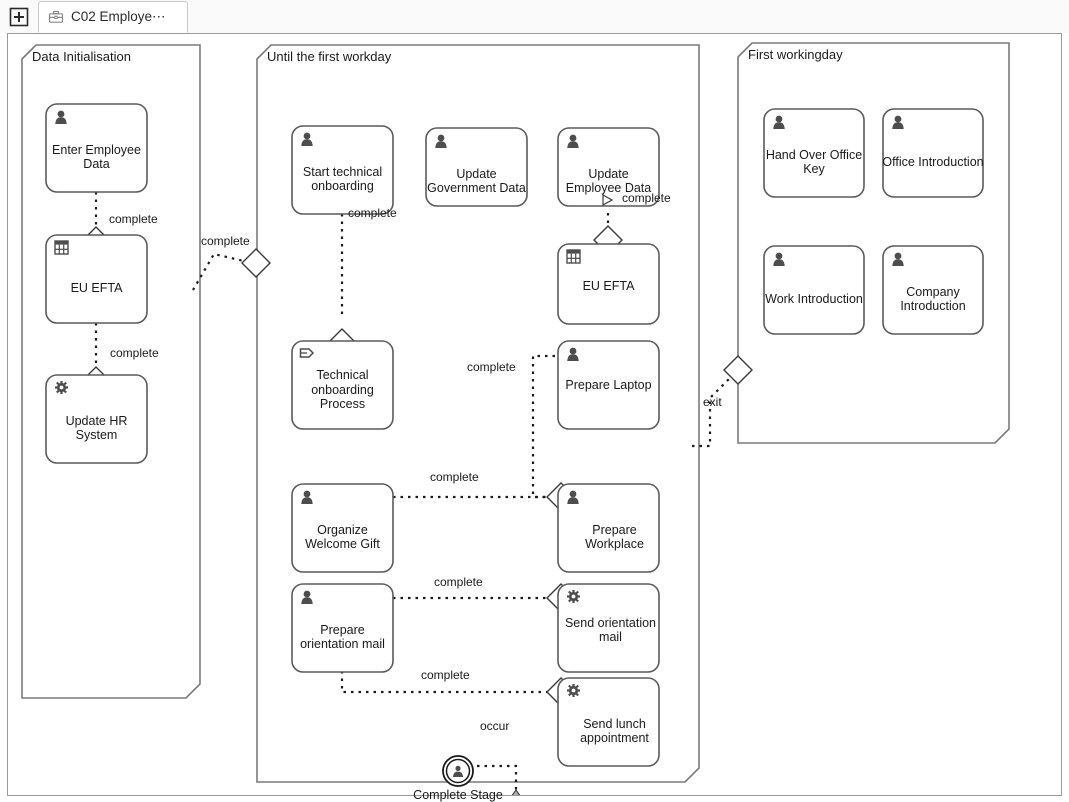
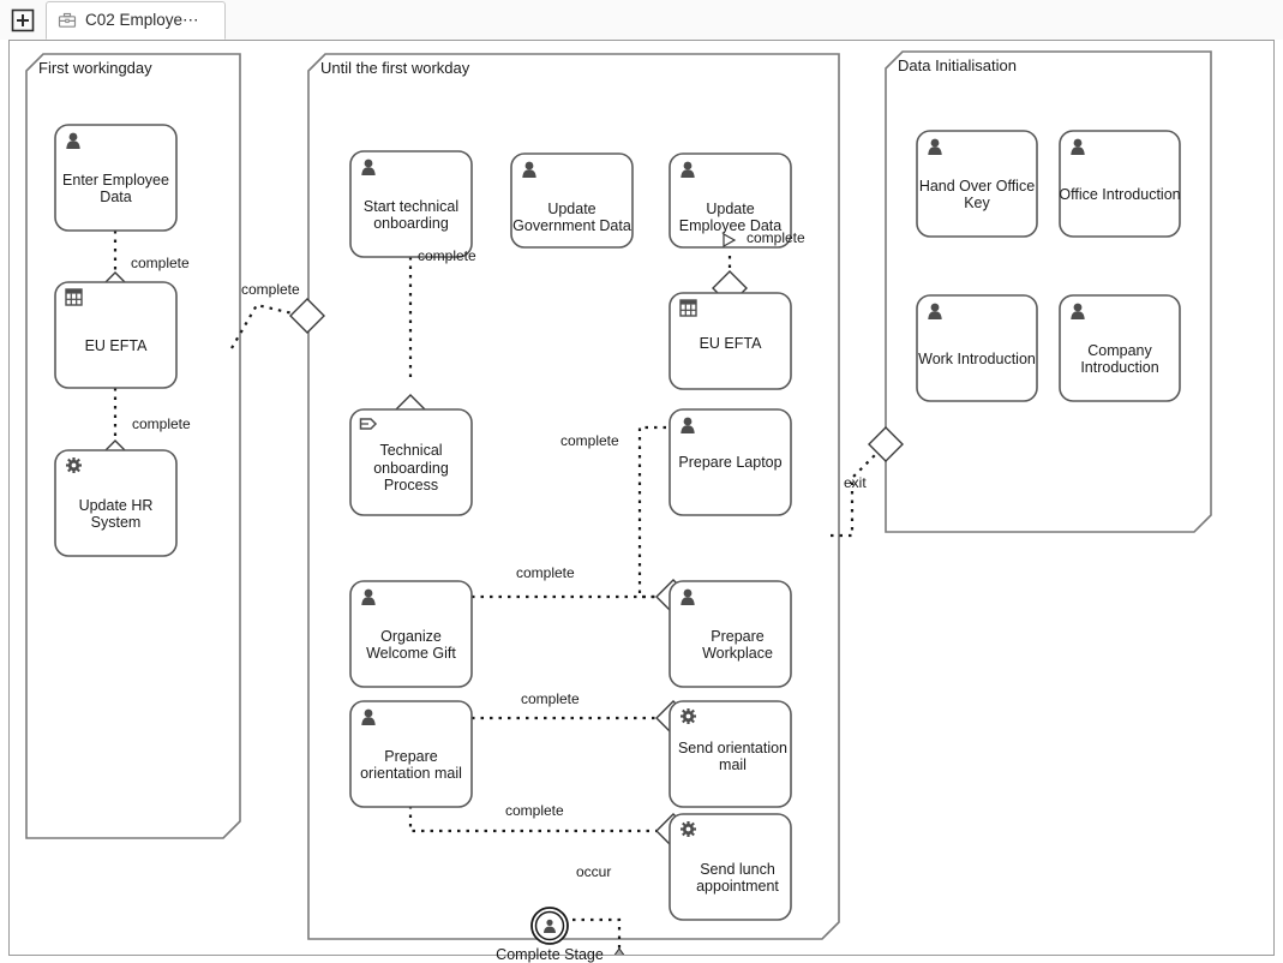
  C02 Employe⋯
- Data Initialisation
+ First workingday
  Until the first workday
- First workingday
+ Data Initialisation
  Enter Employee
  Data
  EU EFTA
  Update HR System
  Start technical
  onboarding
  Update
  Government Data
  Update
  Employee Data
  EU EFTA
  Technical
  onboarding
  Process
  Prepare Laptop
  Organize
  Welcome Gift
  Prepare
  Workplace
  Prepare
  orientation mail
  Send orientation
  mail
  Send lunch
  appointment
  Hand Over Office
  Key
  Office Introduction
  Work Introduction
  Company
  Introduction
  Complete Stage
  complete
  complete
  complete
  complete
  complete
  complete
  complete
  complete
  complete
  exit
  occur
